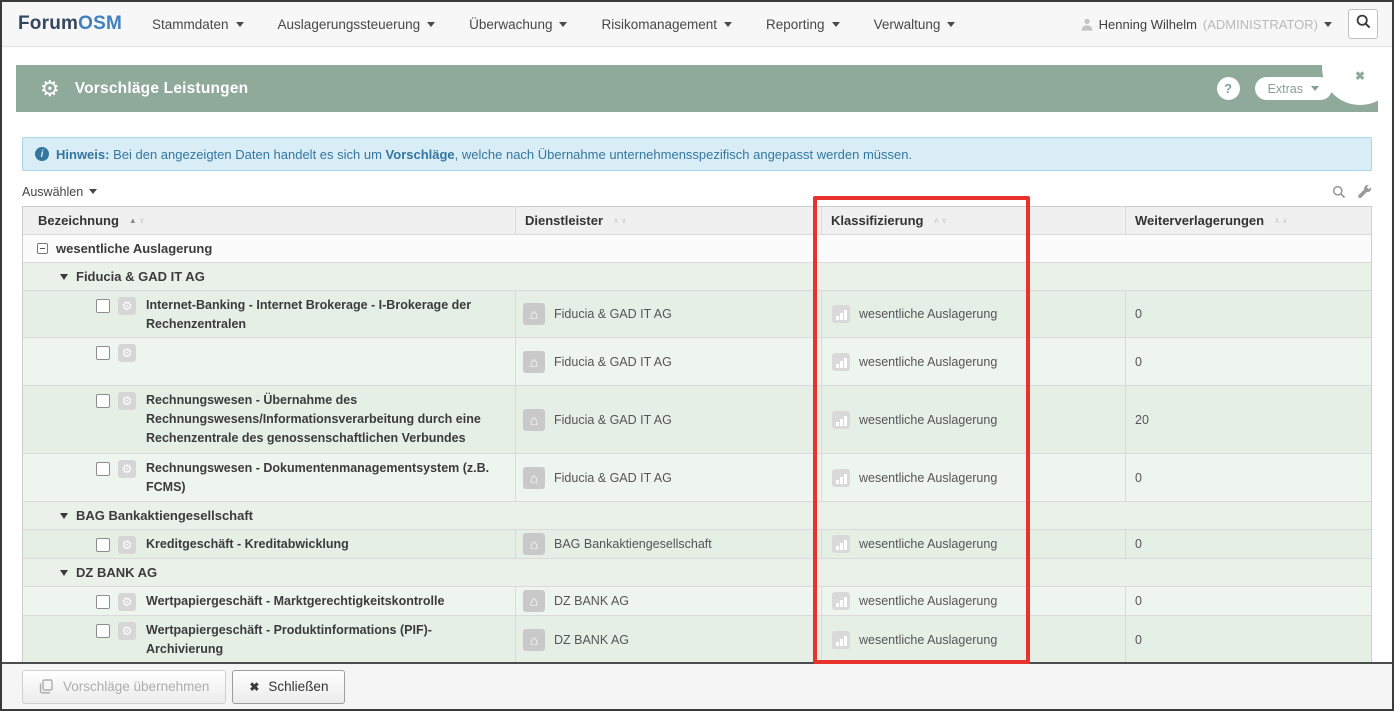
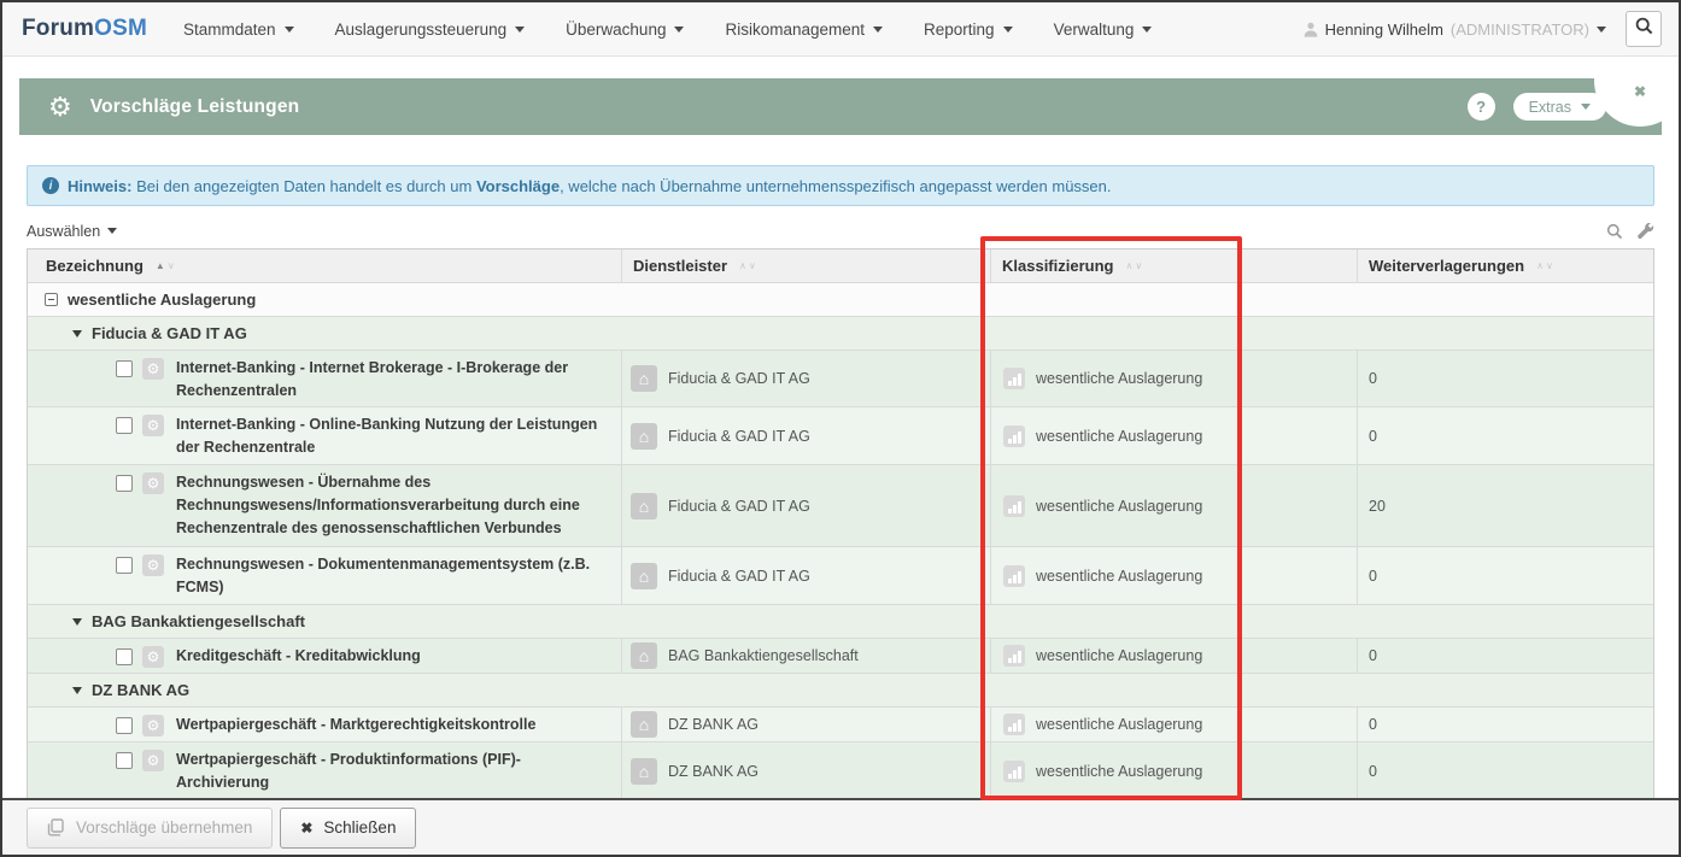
  ForumOSM
  Stammdaten
  Auslagerungssteuerung
  Überwachung
  Risikomanagement
  Reporting
  Verwaltung
  Henning Wilhelm
  (ADMINISTRATOR)
  ⚙
  Vorschläge Leistungen
  ?
  Extras
  ✖
  i
  Hinweis:
- Bei den angezeigten Daten handelt es sich um
+ Bei den angezeigten Daten handelt es durch um
  Vorschläge
  , welche nach Übernahme unternehmensspezifisch angepasst werden müssen.
  Auswählen
  Bezeichnung
  ▲
  ∨
  Dienstleister
  ∧
  ∨
  Klassifizierung
  ∧
  ∨
  Weiterverlagerungen
  ∧
  ∨
  wesentliche Auslagerung
  Fiducia & GAD IT AG
  ⚙
  Internet-Banking - Internet Brokerage - I-Brokerage der Rechenzentralen
  ⌂
  Fiducia & GAD IT AG
  wesentliche Auslagerung
  0
  ⚙
+ Internet-Banking - Online-Banking Nutzung der Leistungen der Rechenzentrale
  ⌂
  Fiducia & GAD IT AG
  wesentliche Auslagerung
  0
  ⚙
  Rechnungswesen - Übernahme des Rechnungswesens/Informationsverarbeitung durch eine Rechenzentrale des genossenschaftlichen Verbundes
  ⌂
  Fiducia & GAD IT AG
  wesentliche Auslagerung
  20
  ⚙
  Rechnungswesen - Dokumentenmanagementsystem (z.B. FCMS)
  ⌂
  Fiducia & GAD IT AG
  wesentliche Auslagerung
  0
  BAG Bankaktiengesellschaft
  ⚙
  Kreditgeschäft - Kreditabwicklung
  ⌂
  BAG Bankaktiengesellschaft
  wesentliche Auslagerung
  0
  DZ BANK AG
  ⚙
  Wertpapiergeschäft - Marktgerechtigkeitskontrolle
  ⌂
  DZ BANK AG
  wesentliche Auslagerung
  0
  ⚙
  Wertpapiergeschäft - Produktinformations (PIF)-Archivierung
  ⌂
  DZ BANK AG
  wesentliche Auslagerung
  0
  Vorschläge übernehmen
  ✖
  Schließen
